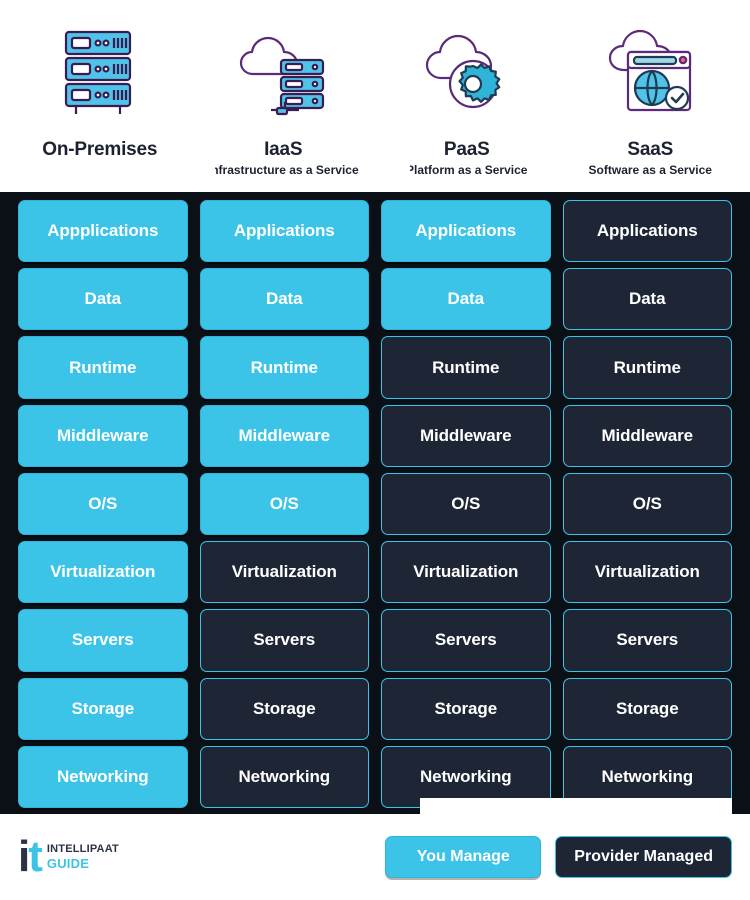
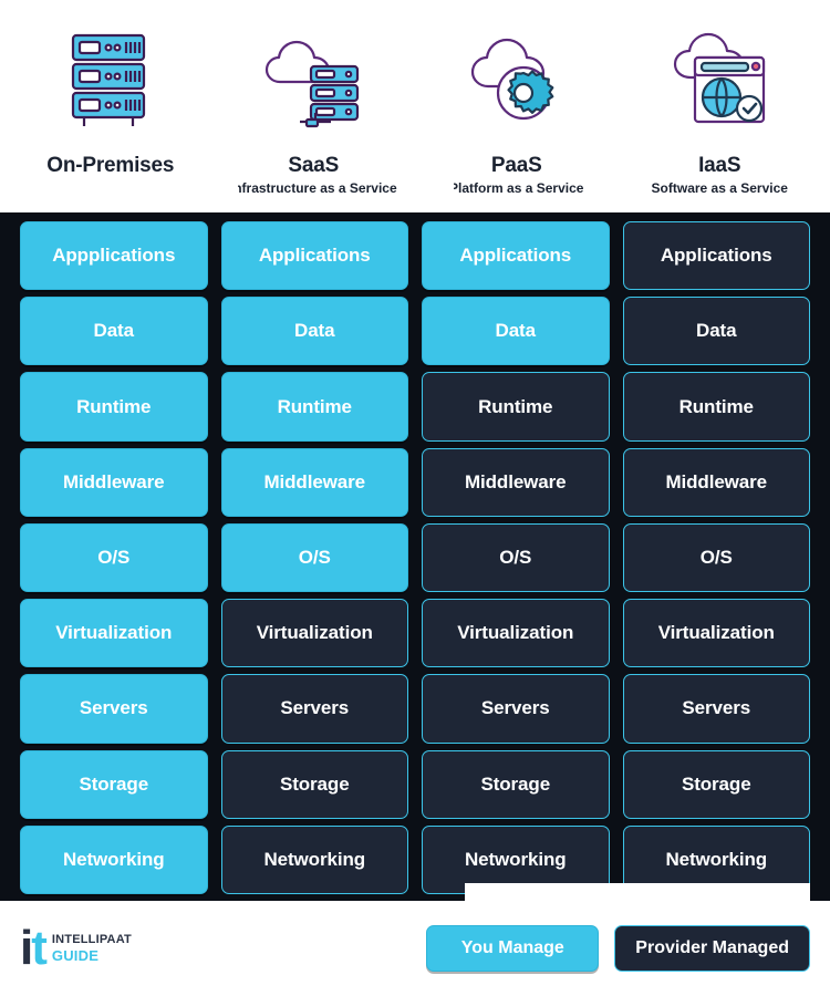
  On-Premises
- IaaS
+ SaaS
  frastructure as a Service
  PaaS
  Platform as a Service
- SaaS
+ IaaS
  Software as a Service
  Appplications
  Applications
  Applications
  Applications
  Data
  Data
  Data
  Data
  Runtime
  Runtime
  Runtime
  Runtime
  Middleware
  Middleware
  Middleware
  Middleware
  O/S
  O/S
  O/S
  O/S
  Virtualization
  Virtualization
  Virtualization
  Virtualization
  Servers
  Servers
  Servers
  Servers
  Storage
  Storage
  Storage
  Storage
  Networking
  Networking
  Networking
  Networking
  i
  t
  INTELLIPAAT
  GUIDE
  You Manage
  Provider Managed
